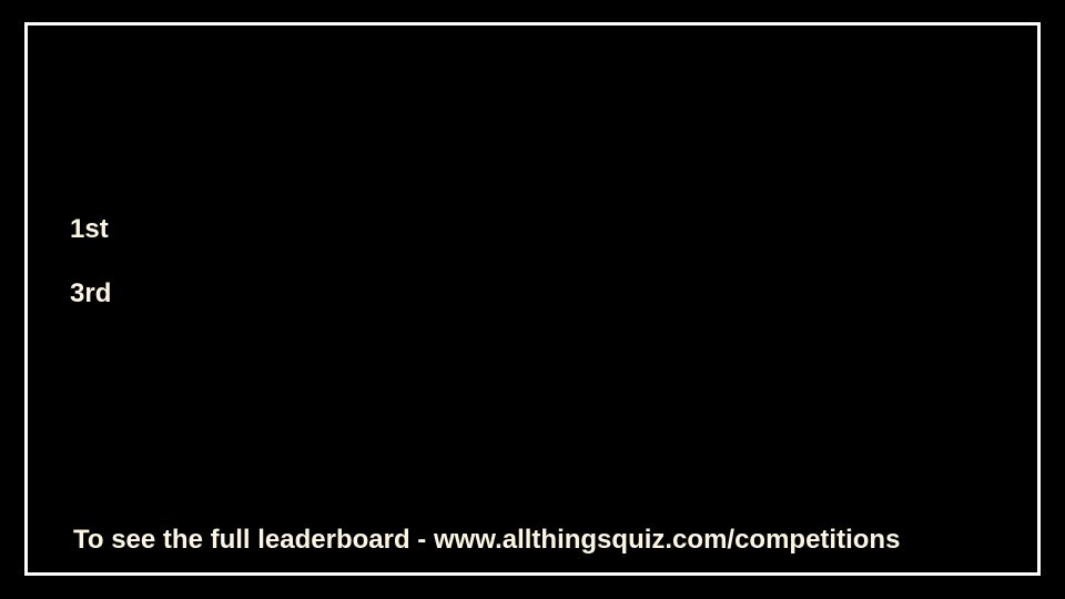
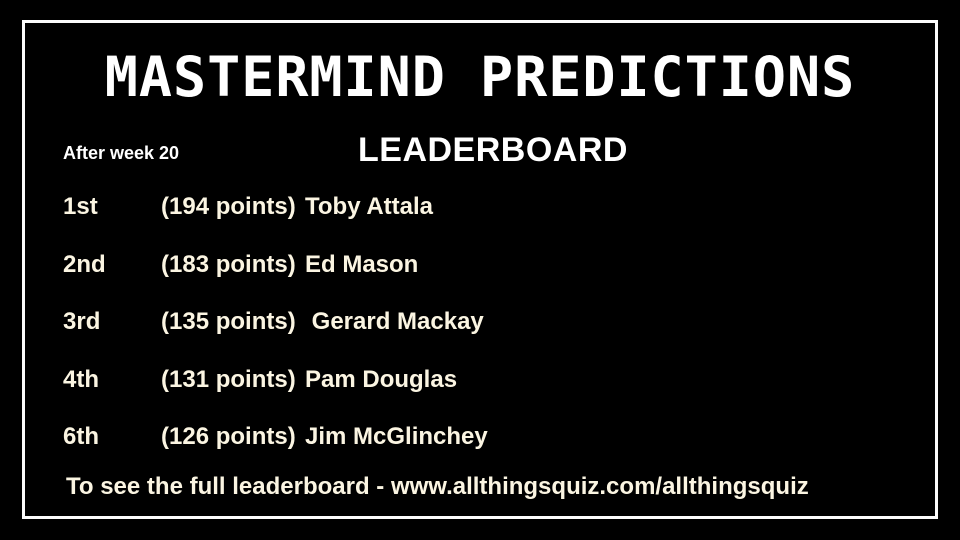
+ MASTERMIND PREDICTIONS
+ After week 20
+ LEADERBOARD
  1st
+ (194 points)
+ Toby Attala
+ 2nd
+ (183 points)
+ Ed Mason
  3rd
+ (135 points)
+ Gerard Mackay
+ 4th
+ (131 points)
+ Pam Douglas
+ 6th
+ (126 points)
+ Jim McGlinchey
- To see the full leaderboard - www.allthingsquiz.com/competitions
+ To see the full leaderboard - www.allthingsquiz.com/allthingsquiz
